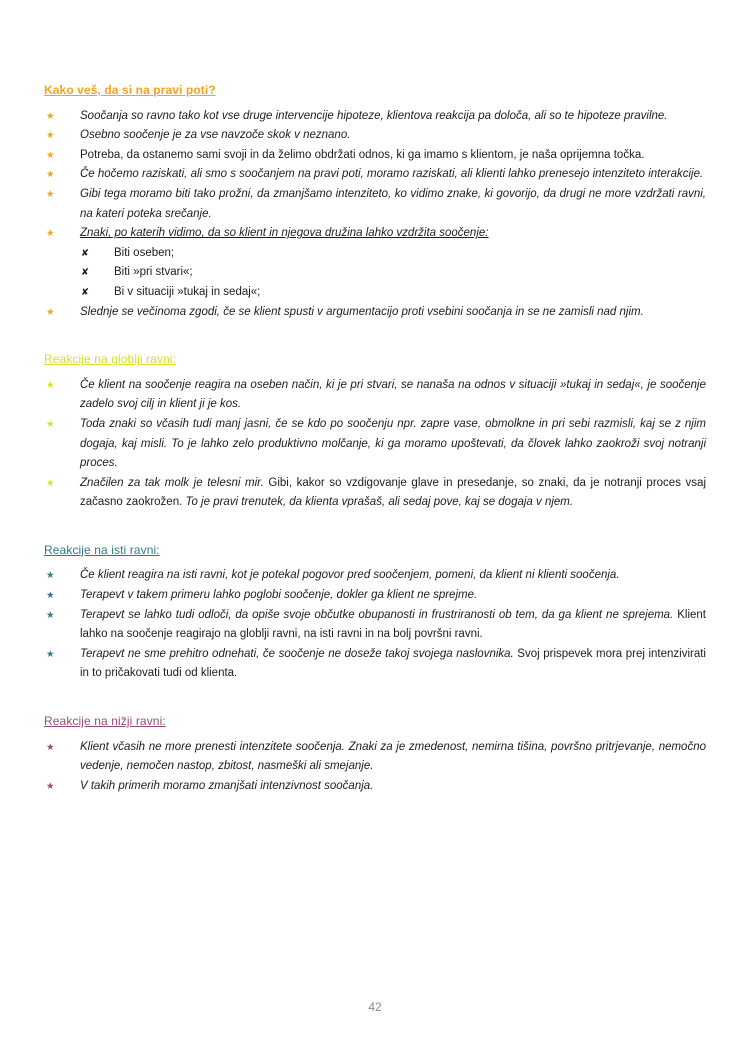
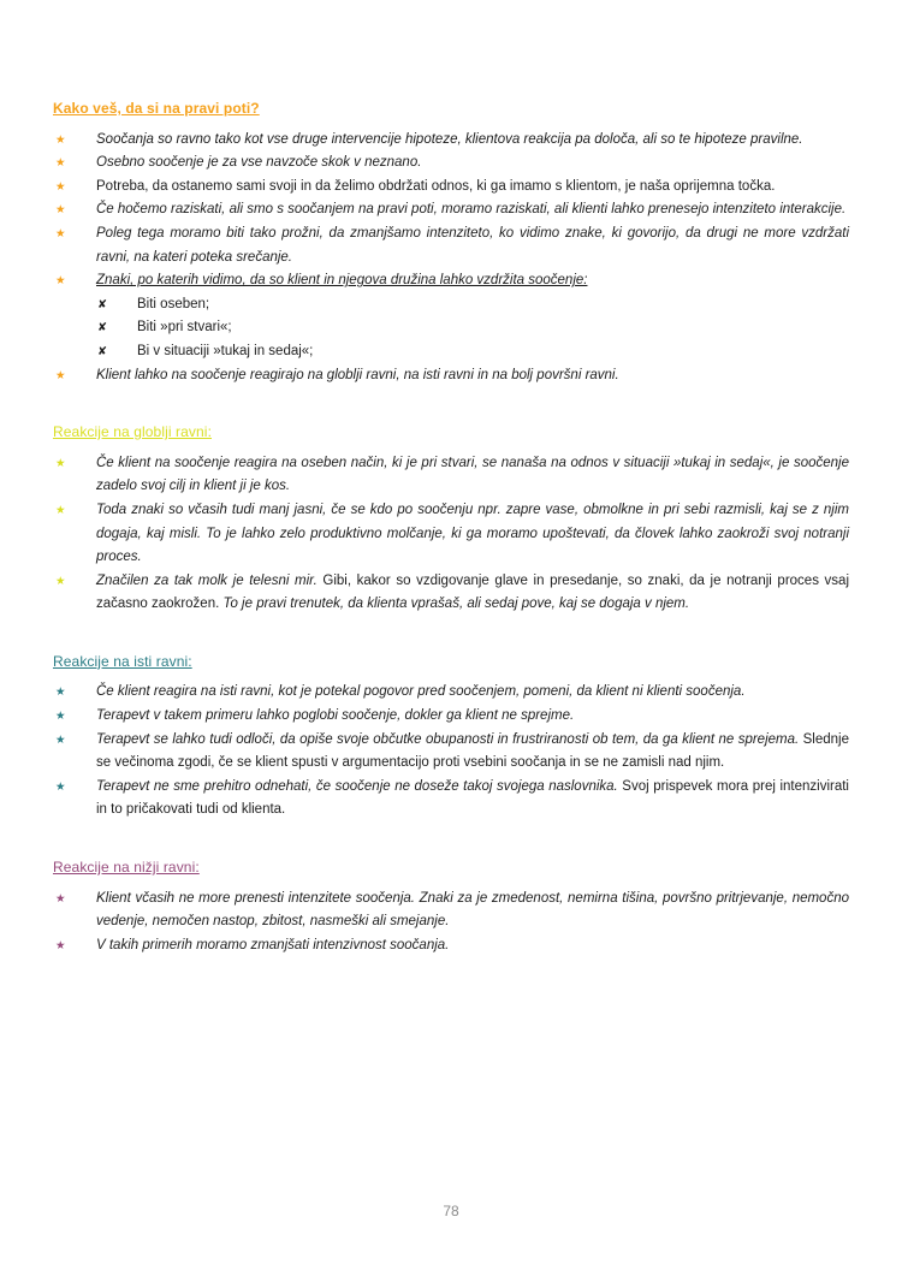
  Kako veš, da si na pravi poti?
  ★
  Soočanja so ravno tako kot vse druge intervencije hipoteze, klientova reakcija pa določa, ali so te hipoteze pravilne.
  ★
  Osebno soočenje je za vse navzoče skok v neznano.
  ★
  Potreba, da ostanemo sami svoji in da želimo obdržati odnos, ki ga imamo s klientom, je naša oprijemna točka.
  ★
  Če hočemo raziskati, ali smo s soočanjem na pravi poti, moramo raziskati, ali klienti lahko prenesejo intenziteto interakcije.
  ★
- Gibi tega moramo biti tako prožni, da zmanjšamo intenziteto, ko vidimo znake, ki govorijo, da drugi ne more vzdržati ravni, na kateri poteka srečanje.
+ Poleg tega moramo biti tako prožni, da zmanjšamo intenziteto, ko vidimo znake, ki govorijo, da drugi ne more vzdržati ravni, na kateri poteka srečanje.
  ★
  Znaki, po katerih vidimo, da so klient in njegova družina lahko vzdržita soočenje:
  ✘
  Biti oseben;
  ✘
  Biti »pri stvari«;
  ✘
  Bi v situaciji »tukaj in sedaj«;
  ★
- Slednje se večinoma zgodi, če se klient spusti v argumentacijo proti vsebini soočanja in se ne zamisli nad njim.
+ Klient lahko na soočenje reagirajo na globlji ravni, na isti ravni in na bolj površni ravni.
  Reakcije na globlji ravni:
  ★
  Če klient na soočenje reagira na oseben način, ki je pri stvari, se nanaša na odnos v situaciji »tukaj in sedaj«, je soočenje zadelo svoj cilj in klient ji je kos.
  ★
  Toda znaki so včasih tudi manj jasni, če se kdo po soočenju npr. zapre vase, obmolkne in pri sebi razmisli, kaj se z njim dogaja, kaj misli. To je lahko zelo produktivno molčanje, ki ga moramo upoštevati, da človek lahko zaokroži svoj notranji proces.
  ★
  Značilen za tak molk je telesni mir. Gibi, kakor so vzdigovanje glave in presedanje, so znaki, da je notranji proces vsaj začasno zaokrožen. To je pravi trenutek, da klienta vprašaš, ali sedaj pove, kaj se dogaja v njem.
  Reakcije na isti ravni:
  ★
  Če klient reagira na isti ravni, kot je potekal pogovor pred soočenjem, pomeni, da klient ni klienti soočenja.
  ★
  Terapevt v takem primeru lahko poglobi soočenje, dokler ga klient ne sprejme.
  ★
- Terapevt se lahko tudi odloči, da opiše svoje občutke obupanosti in frustriranosti ob tem, da ga klient ne sprejema. Klient lahko na soočenje reagirajo na globlji ravni, na isti ravni in na bolj površni ravni.
+ Terapevt se lahko tudi odloči, da opiše svoje občutke obupanosti in frustriranosti ob tem, da ga klient ne sprejema. Slednje se večinoma zgodi, če se klient spusti v argumentacijo proti vsebini soočanja in se ne zamisli nad njim.
  ★
  Terapevt ne sme prehitro odnehati, če soočenje ne doseže takoj svojega naslovnika. Svoj prispevek mora prej intenzivirati in to pričakovati tudi od klienta.
  Reakcije na nižji ravni:
  ★
  Klient včasih ne more prenesti intenzitete soočenja. Znaki za je zmedenost, nemirna tišina, površno pritrjevanje, nemočno vedenje, nemočen nastop, zbitost, nasmeški ali smejanje.
  ★
  V takih primerih moramo zmanjšati intenzivnost soočanja.
- 42
+ 78
